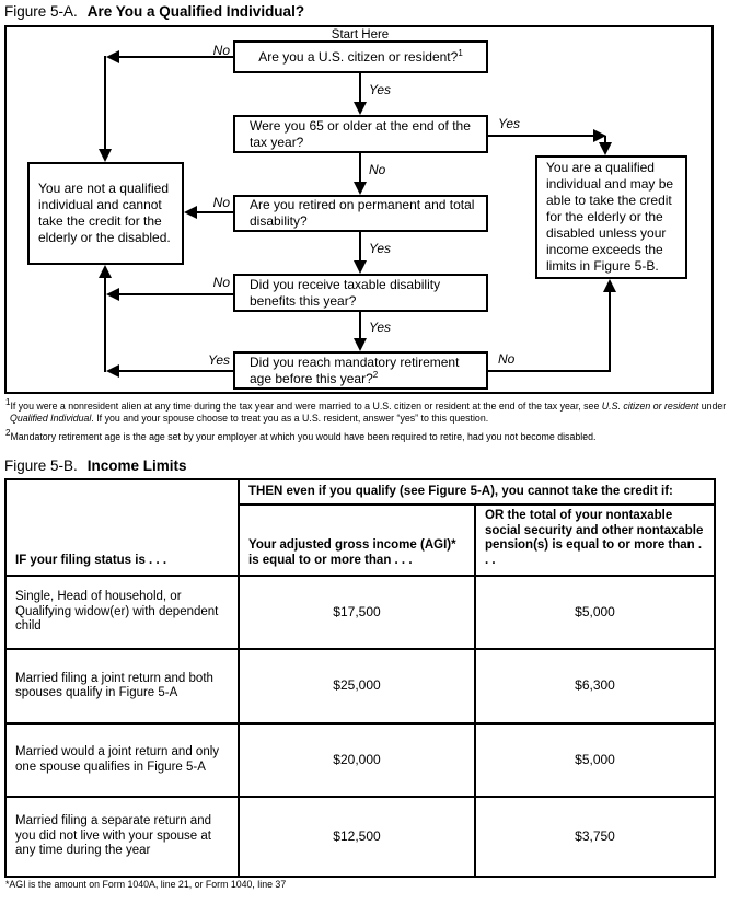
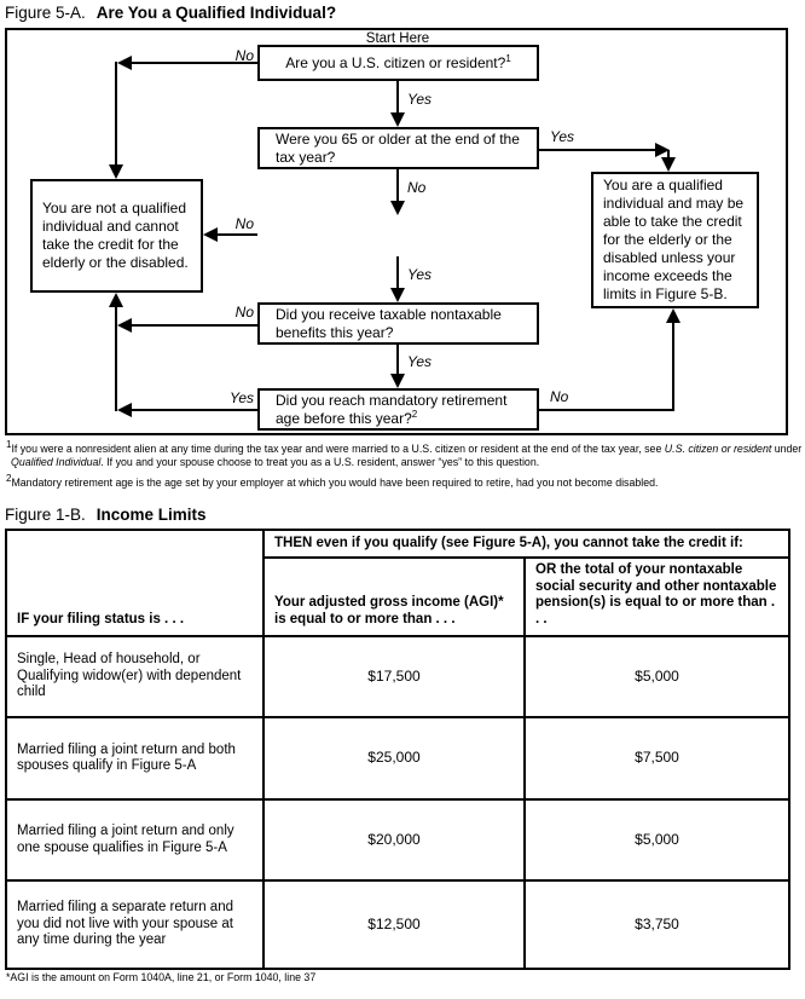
  Figure 5-A. Are You a Qualified Individual?
  Start Here
  Are you a U.S. citizen or resident?1
  Were you 65 or older at the end of the tax year?
- Are you retired on permanent and total disability?
- Did you receive taxable disability benefits this year?
+ Did you receive taxable nontaxable benefits this year?
  Did you reach mandatory retirement age before this year?2
  You are not a qualified individual and cannot take the credit for the elderly or the disabled.
  You are a qualified individual and may be able to take the credit for the elderly or the disabled unless your income exceeds the limits in Figure 5-B.
  No
  Yes
  Yes
  No
  No
  Yes
  No
  Yes
  Yes
  No
  1If you were a nonresident alien at any time during the tax year and were married to a U.S. citizen or resident at the end of the tax year, see U.S. citizen or resident under Qualified Individual. If you and your spouse choose to treat you as a U.S. resident, answer “yes” to this question.
  2Mandatory retirement age is the age set by your employer at which you would have been required to retire, had you not become disabled.
- Figure 5-B. Income Limits
+ Figure 1-B. Income Limits
  IF your filing status is . . .	THEN even if you qualify (see Figure 5-A), you cannot take the credit if:
  Your adjusted gross income (AGI)* is equal to or more than . . .	OR the total of your nontaxable social security and other nontaxable pension(s) is equal to or more than . . .
  Single, Head of household, or Qualifying widow(er) with dependent child	$17,500	$5,000
- Married filing a joint return and both spouses qualify in Figure 5-A	$25,000	$6,300
+ Married filing a joint return and both spouses qualify in Figure 5-A	$25,000	$7,500
- Married would a joint return and only one spouse qualifies in Figure 5-A	$20,000	$5,000
+ Married filing a joint return and only one spouse qualifies in Figure 5-A	$20,000	$5,000
  Married filing a separate return and you did not live with your spouse at any time during the year	$12,500	$3,750
  *AGI is the amount on Form 1040A, line 21, or Form 1040, line 37
